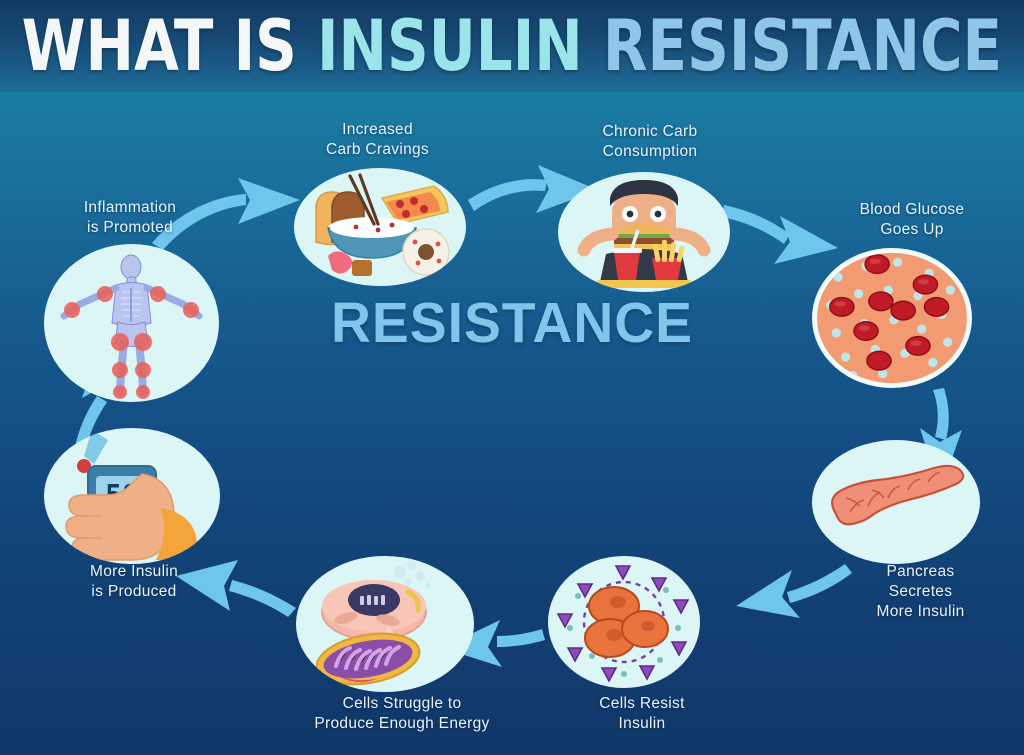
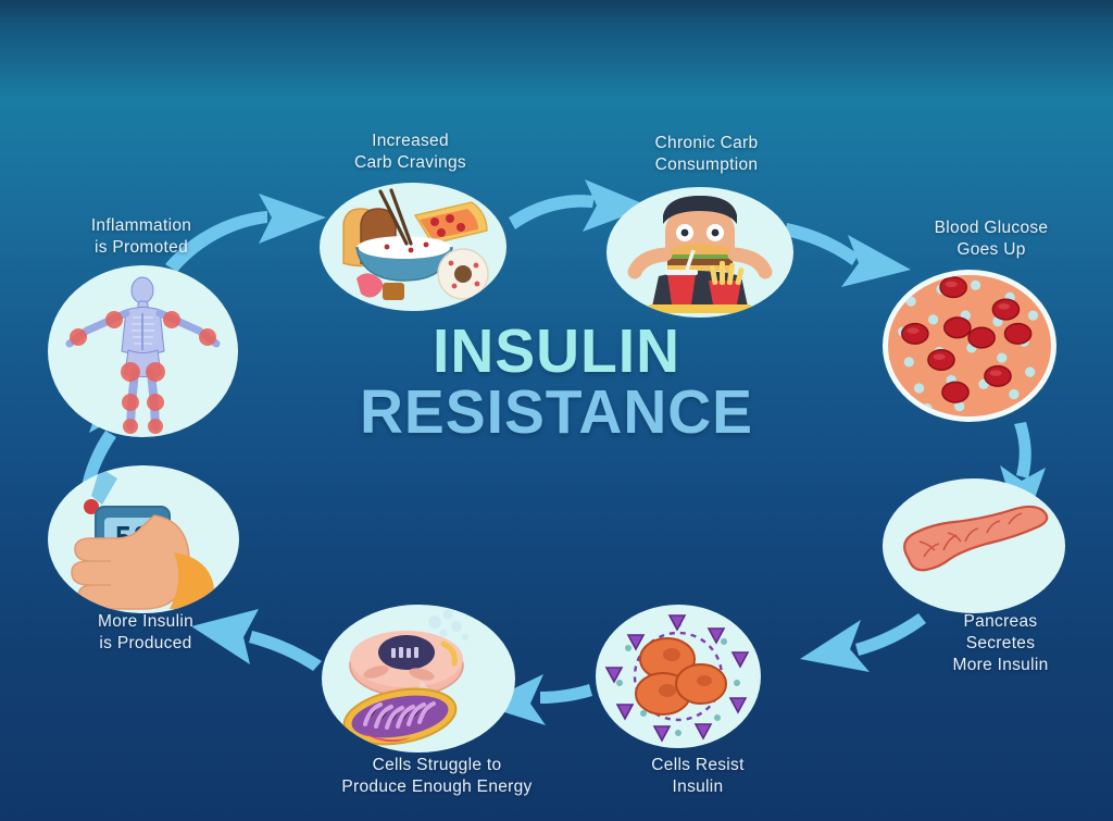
- WHAT IS INSULIN RESISTANCE
  Inflammation
  is Promoted
  Increased
  Carb Cravings
  Chronic Carb
  Consumption
  Blood Glucose
  Goes Up
  Pancreas
  Secretes
  More Insulin
  Cells Resist
  Insulin
  Cells Struggle to
  Produce Enough Energy
  More Insulin
  is Produced
+ INSULIN
  RESISTANCE
